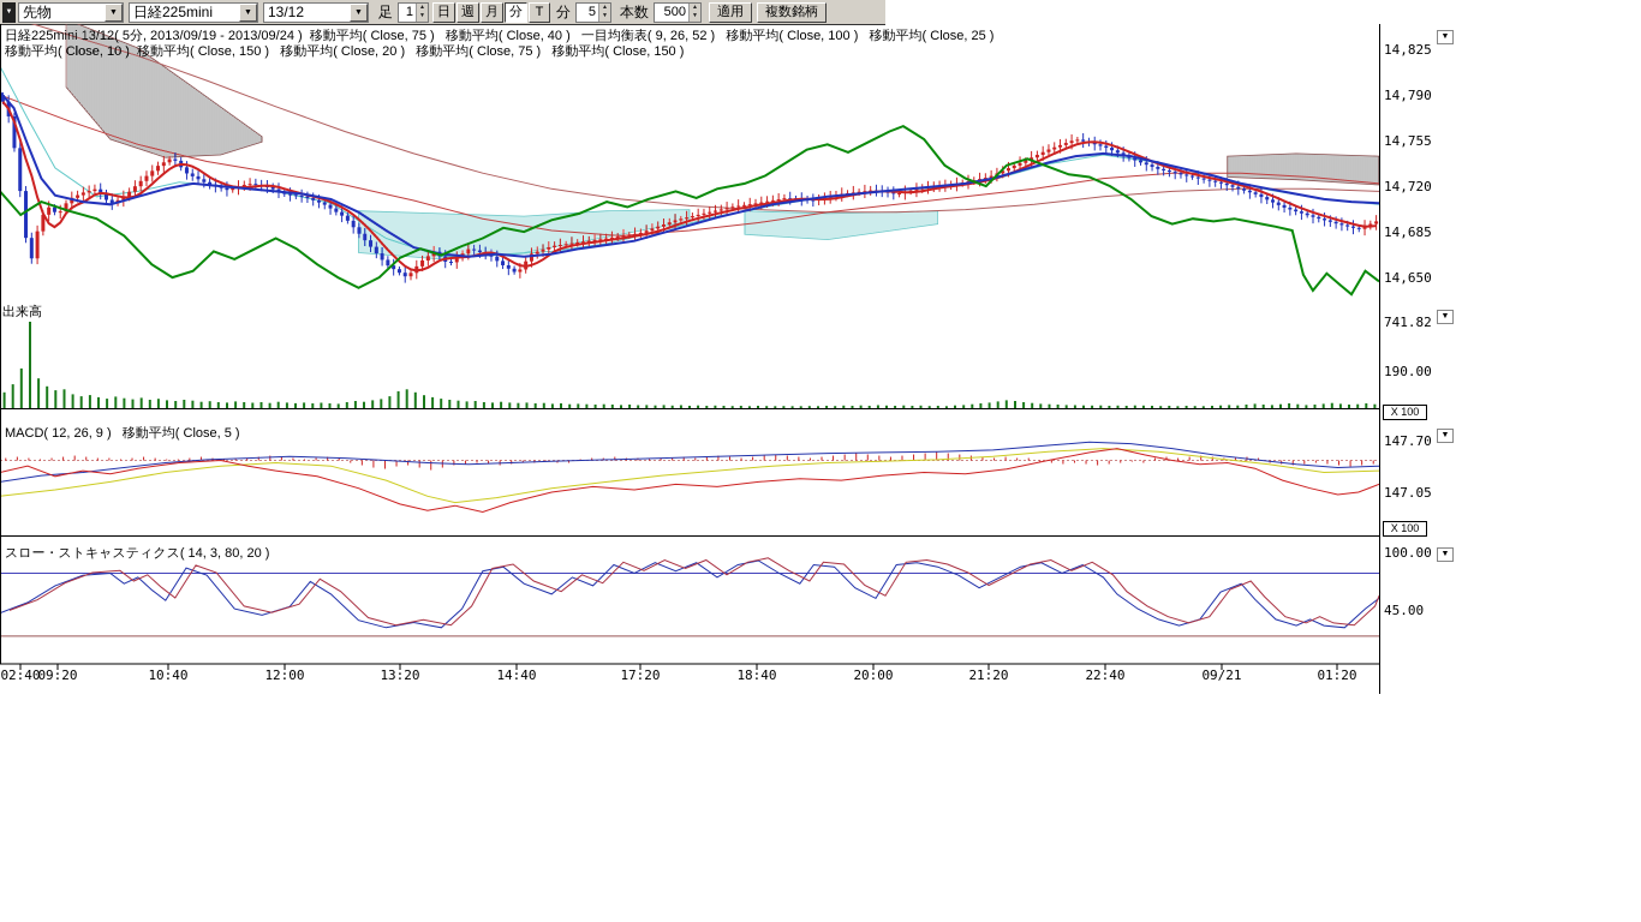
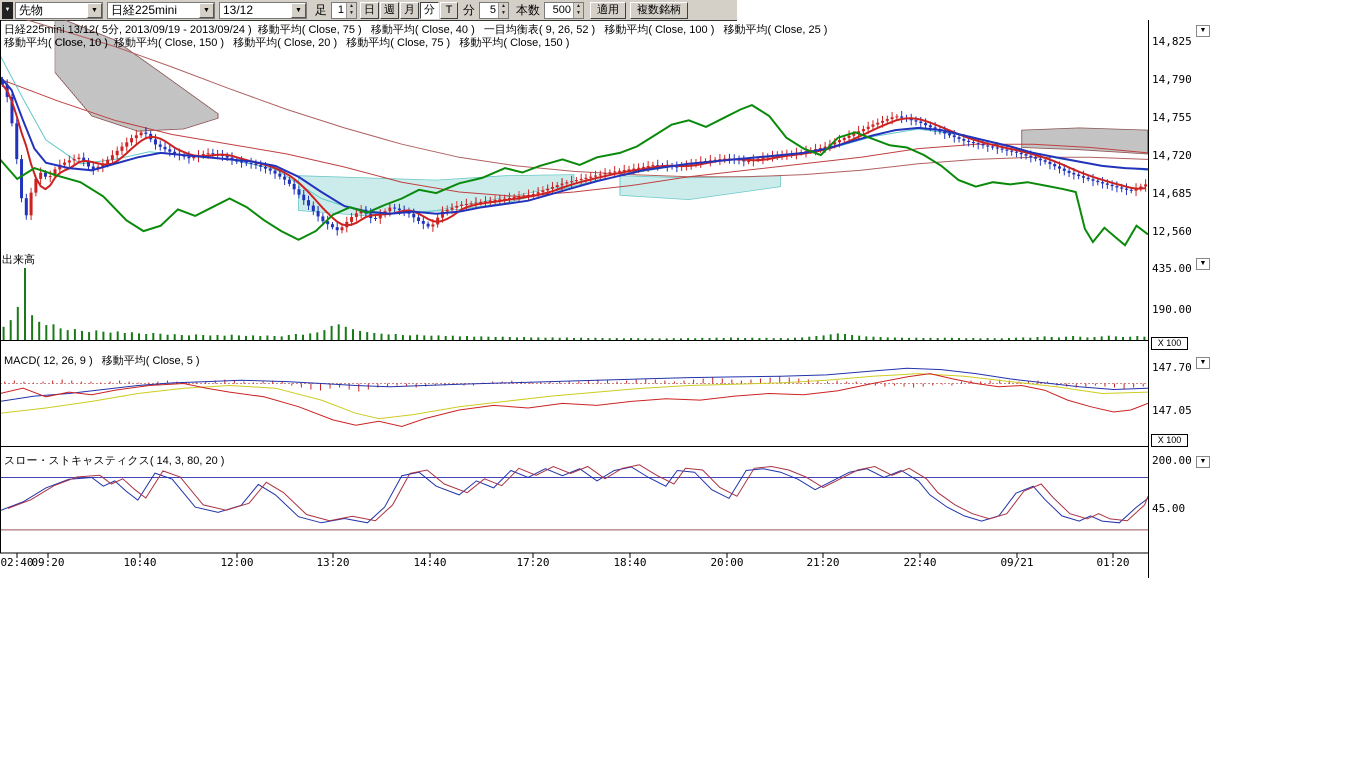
  先物
  日経225mini
  13/12
  足
  1
  日
  週
  月
  分
  T
  分
  5
  本数
  500
  適用
  複数銘柄
  日経225mini 13/12( 5分, 2013/09/19 - 2013/09/24 ) 移動平均( Close, 75 ) 移動平均( Close, 40 ) 一目均衡表( 9, 26, 52 ) 移動平均( Close, 100 ) 移動平均( Close, 25 )
  移動平均( Close, 10 ) 移動平均( Close, 150 ) 移動平均( Close, 20 ) 移動平均( Close, 75 ) 移動平均( Close, 150 )
  出来高
  MACD( 12, 26, 9 ) 移動平均( Close, 5 )
  スロー・ストキャスティクス( 14, 3, 80, 20 )
  14,825
  14,790
  14,755
  14,720
  14,685
- 14,650
+ 12,560
- 741.82
+ 435.00
  190.00
  147.70
  147.05
- 100.00
+ 200.00
  45.00
  X 100
  X 100
  02:40
  09:20
  10:40
  12:00
  13:20
  14:40
  17:20
  18:40
  20:00
  21:20
  22:40
  09/21
  01:20
